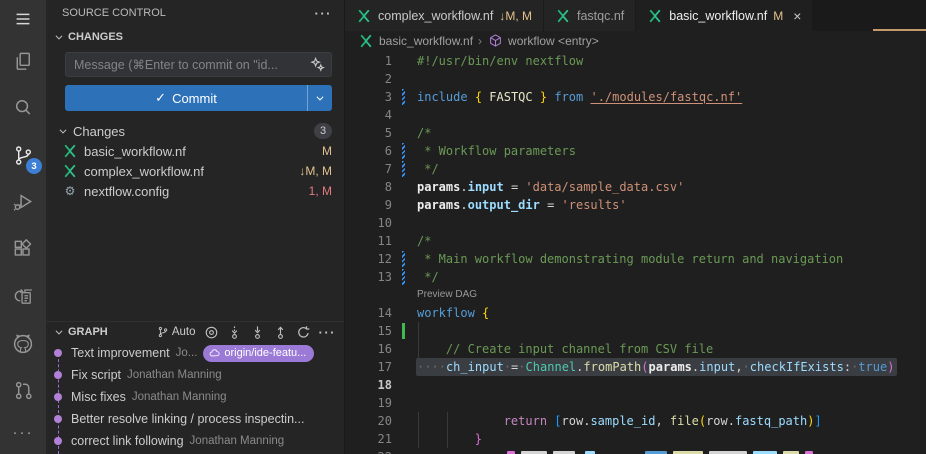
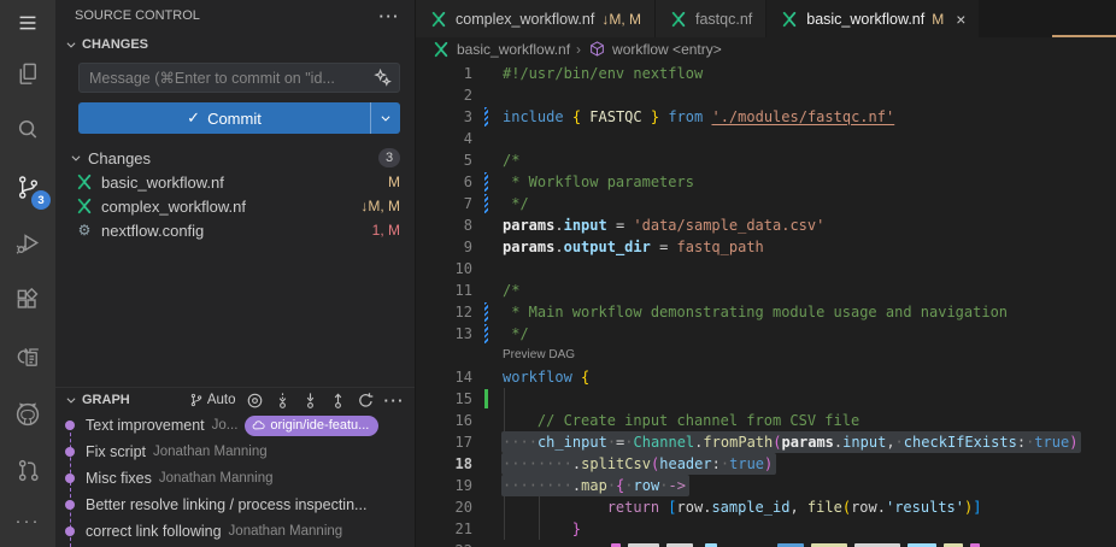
  3
  ···
  SOURCE CONTROL
  ···
  CHANGES
  Message (⌘Enter to commit on "id...
  ✓
  Commit
  Changes
  3
  basic_workflow.nf
  M
  complex_workflow.nf
  ↓M, M
  ⚙
  nextflow.config
  1, M
  GRAPH
  Auto
  ···
  Text improvement
  Jo...
  origin/ide-featu...
  Fix script
  Jonathan Manning
  Misc fixes
  Jonathan Manning
  Better resolve linking / process inspectin...
  correct link following
  Jonathan Manning
  complex_workflow.nf
  ↓M, M
  fastqc.nf
  basic_workflow.nf
  M
  ×
  basic_workflow.nf
  ›
  workflow <entry>
  1
  #!/usr/bin/env nextflow
  2
  3
  include { FASTQC } from './modules/fastqc.nf'
  4
  5
  /*
  6
  * Workflow parameters
  7
  */
  8
  params.input = 'data/sample_data.csv'
  9
- params.output_dir = 'results'
+ params.output_dir = fastq_path
  10
  11
  /*
  12
- * Main workflow demonstrating module return and navigation
+ * Main workflow demonstrating module usage and navigation
  13
  */
  Preview DAG
  14
  workflow {
  15
  16
  // Create input channel from CSV file
  17
  ····ch_input·=·Channel.fromPath(params.input,·checkIfExists:·true)
  18
+ ········.splitCsv(header:·true)
  19
+ ········.map·{·row·->
  20
- return [row.sample_id, file(row.fastq_path)]
+ return [row.sample_id, file(row.'results')]
  21
  }
